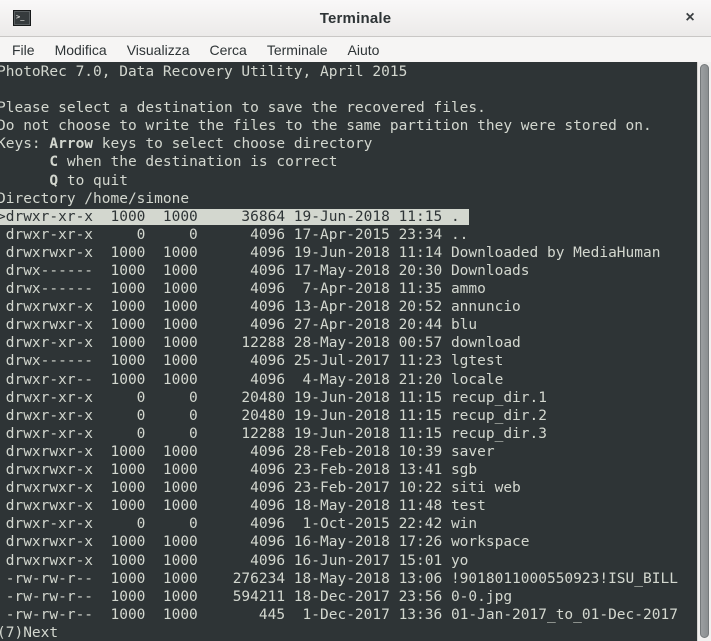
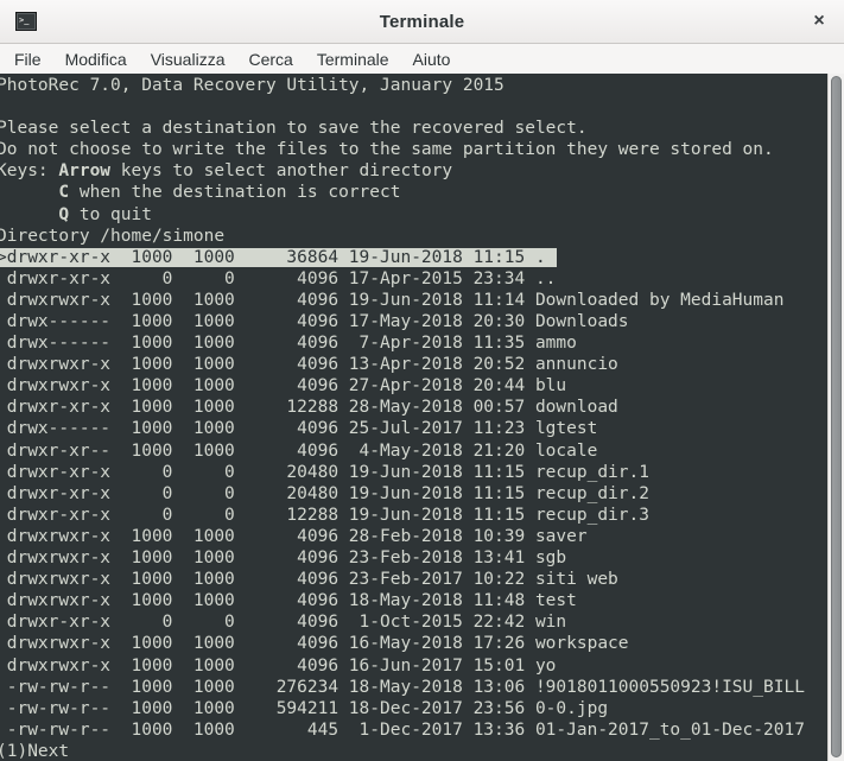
  >_
  Terminale
  ×
  File
  Modifica
  Visualizza
  Cerca
  Terminale
  Aiuto
- PhotoRec 7.0, Data Recovery Utility, April 2015
+ PhotoRec 7.0, Data Recovery Utility, January 2015
- Please select a destination to save the recovered files.
+ Please select a destination to save the recovered select.
  Do not choose to write the files to the same partition they were stored on.
- Keys: Arrow keys to select choose directory
+ Keys: Arrow keys to select another directory
  C when the destination is correct
  Q to quit
  Directory /home/simone
  >drwxr-xr-x 1000 1000 36864 19-Jun-2018 11:15 .
  drwxr-xr-x 0 0 4096 17-Apr-2015 23:34 ..
  drwxrwxr-x 1000 1000 4096 19-Jun-2018 11:14 Downloaded by MediaHuman
  drwx------ 1000 1000 4096 17-May-2018 20:30 Downloads
  drwx------ 1000 1000 4096 7-Apr-2018 11:35 ammo
  drwxrwxr-x 1000 1000 4096 13-Apr-2018 20:52 annuncio
  drwxrwxr-x 1000 1000 4096 27-Apr-2018 20:44 blu
  drwxr-xr-x 1000 1000 12288 28-May-2018 00:57 download
  drwx------ 1000 1000 4096 25-Jul-2017 11:23 lgtest
  drwxr-xr-- 1000 1000 4096 4-May-2018 21:20 locale
  drwxr-xr-x 0 0 20480 19-Jun-2018 11:15 recup_dir.1
  drwxr-xr-x 0 0 20480 19-Jun-2018 11:15 recup_dir.2
  drwxr-xr-x 0 0 12288 19-Jun-2018 11:15 recup_dir.3
  drwxrwxr-x 1000 1000 4096 28-Feb-2018 10:39 saver
  drwxrwxr-x 1000 1000 4096 23-Feb-2018 13:41 sgb
  drwxrwxr-x 1000 1000 4096 23-Feb-2017 10:22 siti web
  drwxrwxr-x 1000 1000 4096 18-May-2018 11:48 test
  drwxr-xr-x 0 0 4096 1-Oct-2015 22:42 win
  drwxrwxr-x 1000 1000 4096 16-May-2018 17:26 workspace
  drwxrwxr-x 1000 1000 4096 16-Jun-2017 15:01 yo
  -rw-rw-r-- 1000 1000 276234 18-May-2018 13:06 !9018011000550923!ISU_BILL
  -rw-rw-r-- 1000 1000 594211 18-Dec-2017 23:56 0-0.jpg
  -rw-rw-r-- 1000 1000 445 1-Dec-2017 13:36 01-Jan-2017_to_01-Dec-2017
- (7)Next
+ (1)Next
